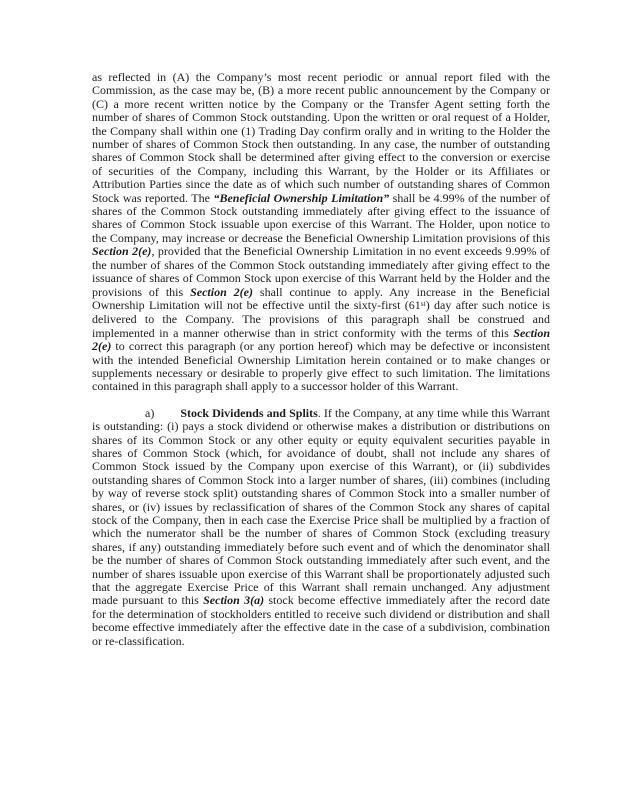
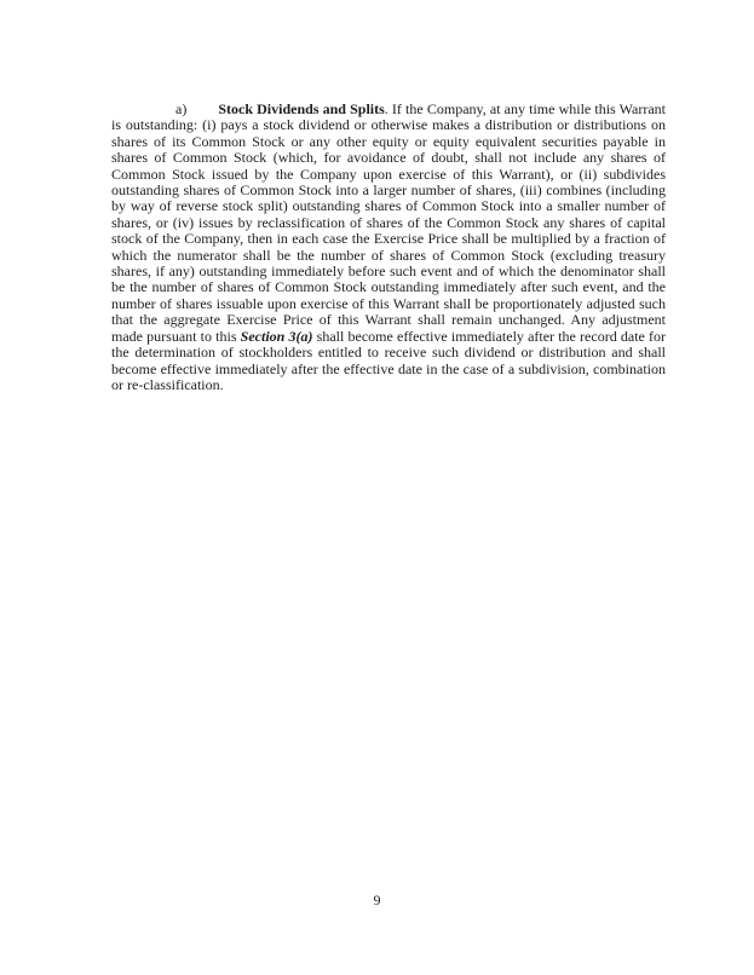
- as reflected in (A) the Company’s most recent periodic or annual report filed with the Commission, as the case may be, (B) a more recent public announcement by the Company or (C) a more recent written notice by the Company or the Transfer Agent setting forth the number of shares of Common Stock outstanding. Upon the written or oral request of a Holder, the Company shall within one (1) Trading Day confirm orally and in writing to the Holder the number of shares of Common Stock then outstanding. In any case, the number of outstanding shares of Common Stock shall be determined after giving effect to the conversion or exercise of securities of the Company, including this Warrant, by the Holder or its Affiliates or Attribution Parties since the date as of which such number of outstanding shares of Common Stock was reported. The “Beneficial Ownership Limitation” shall be 4.99% of the number of shares of the Common Stock outstanding immediately after giving effect to the issuance of shares of Common Stock issuable upon exercise of this Warrant. The Holder, upon notice to the Company, may increase or decrease the Beneficial Ownership Limitation provisions of this Section 2(e), provided that the Beneficial Ownership Limitation in no event exceeds 9.99% of the number of shares of the Common Stock outstanding immediately after giving effect to the issuance of shares of Common Stock upon exercise of this Warrant held by the Holder and the provisions of this Section 2(e) shall continue to apply. Any increase in the Beneficial Ownership Limitation will not be effective until the sixty-first (61st) day after such notice is delivered to the Company. The provisions of this paragraph shall be construed and implemented in a manner otherwise than in strict conformity with the terms of this Section 2(e) to correct this paragraph (or any portion hereof) which may be defective or inconsistent with the intended Beneficial Ownership Limitation herein contained or to make changes or supplements necessary or desirable to properly give effect to such limitation. The limitations contained in this paragraph shall apply to a successor holder of this Warrant.
- a) Stock Dividends and Splits. If the Company, at any time while this Warrant is outstanding: (i) pays a stock dividend or otherwise makes a distribution or distributions on shares of its Common Stock or any other equity or equity equivalent securities payable in shares of Common Stock (which, for avoidance of doubt, shall not include any shares of Common Stock issued by the Company upon exercise of this Warrant), or (ii) subdivides outstanding shares of Common Stock into a larger number of shares, (iii) combines (including by way of reverse stock split) outstanding shares of Common Stock into a smaller number of shares, or (iv) issues by reclassification of shares of the Common Stock any shares of capital stock of the Company, then in each case the Exercise Price shall be multiplied by a fraction of which the numerator shall be the number of shares of Common Stock (excluding treasury shares, if any) outstanding immediately before such event and of which the denominator shall be the number of shares of Common Stock outstanding immediately after such event, and the number of shares issuable upon exercise of this Warrant shall be proportionately adjusted such that the aggregate Exercise Price of this Warrant shall remain unchanged. Any adjustment made pursuant to this Section 3(a) stock become effective immediately after the record date for the determination of stockholders entitled to receive such dividend or distribution and shall become effective immediately after the effective date in the case of a subdivision, combination or re-classification.
+ a) Stock Dividends and Splits. If the Company, at any time while this Warrant is outstanding: (i) pays a stock dividend or otherwise makes a distribution or distributions on shares of its Common Stock or any other equity or equity equivalent securities payable in shares of Common Stock (which, for avoidance of doubt, shall not include any shares of Common Stock issued by the Company upon exercise of this Warrant), or (ii) subdivides outstanding shares of Common Stock into a larger number of shares, (iii) combines (including by way of reverse stock split) outstanding shares of Common Stock into a smaller number of shares, or (iv) issues by reclassification of shares of the Common Stock any shares of capital stock of the Company, then in each case the Exercise Price shall be multiplied by a fraction of which the numerator shall be the number of shares of Common Stock (excluding treasury shares, if any) outstanding immediately before such event and of which the denominator shall be the number of shares of Common Stock outstanding immediately after such event, and the number of shares issuable upon exercise of this Warrant shall be proportionately adjusted such that the aggregate Exercise Price of this Warrant shall remain unchanged. Any adjustment made pursuant to this Section 3(a) shall become effective immediately after the record date for the determination of stockholders entitled to receive such dividend or distribution and shall become effective immediately after the effective date in the case of a subdivision, combination or re-classification.
+ 9
